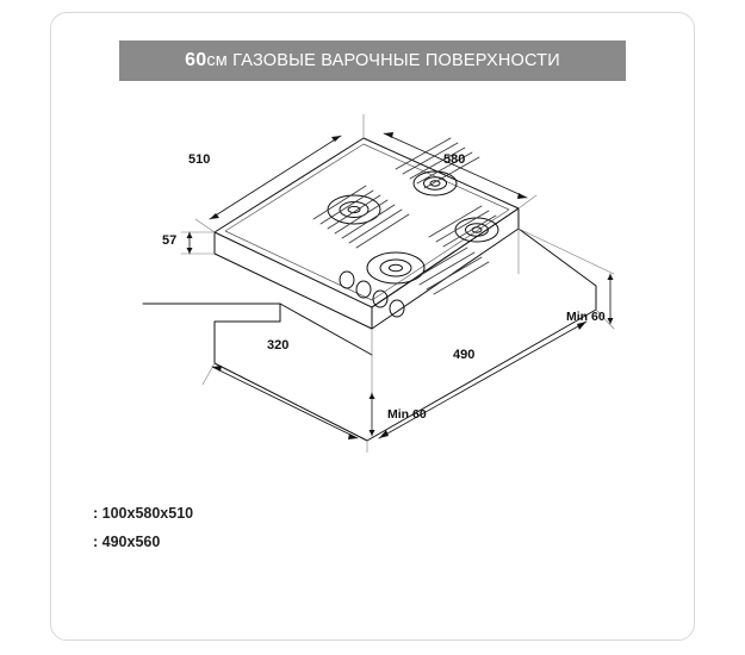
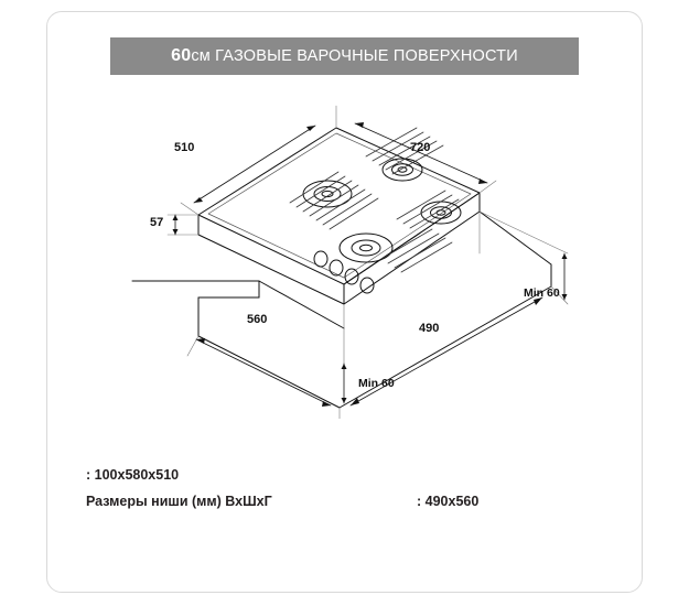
  60см ГАЗОВЫЕ ВАРОЧНЫЕ ПОВЕРХНОСТИ
  510
- 580
+ 720
  57
- 320
+ 560
  490
  Min 60
  Min 60
  : 100x580x510
+ Размеры ниши (мм) ВхШхГ
  : 490x560
